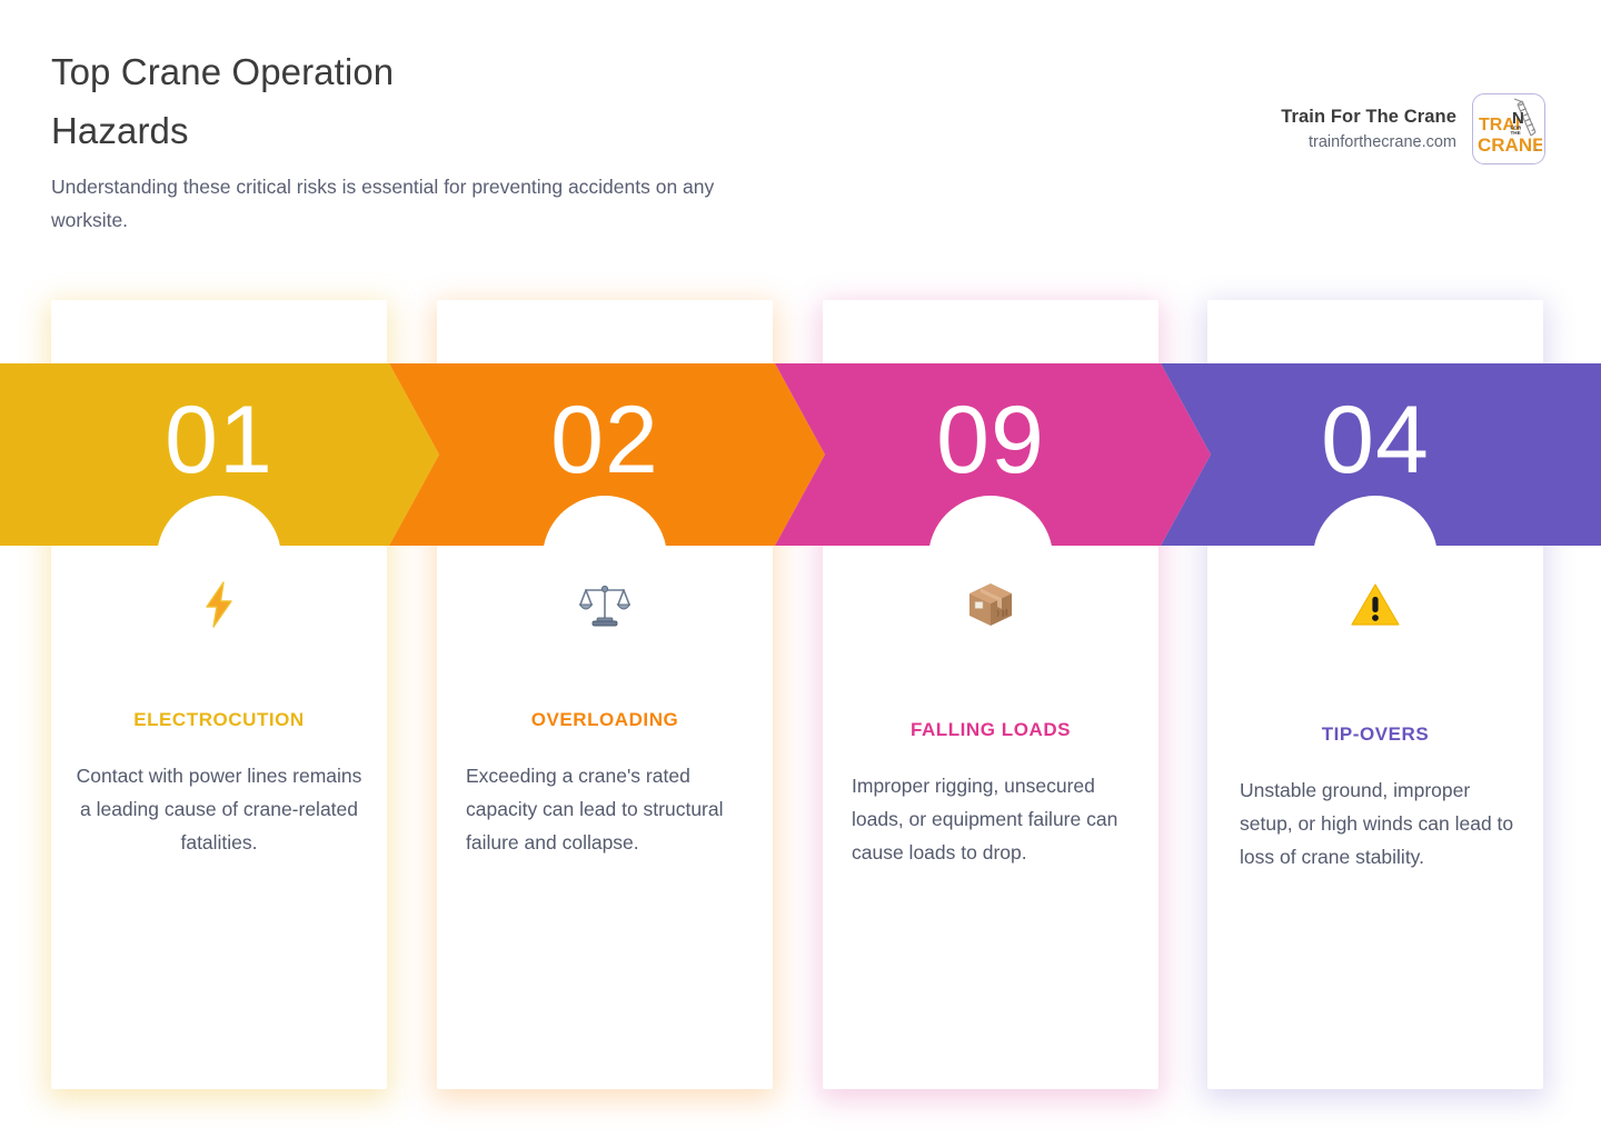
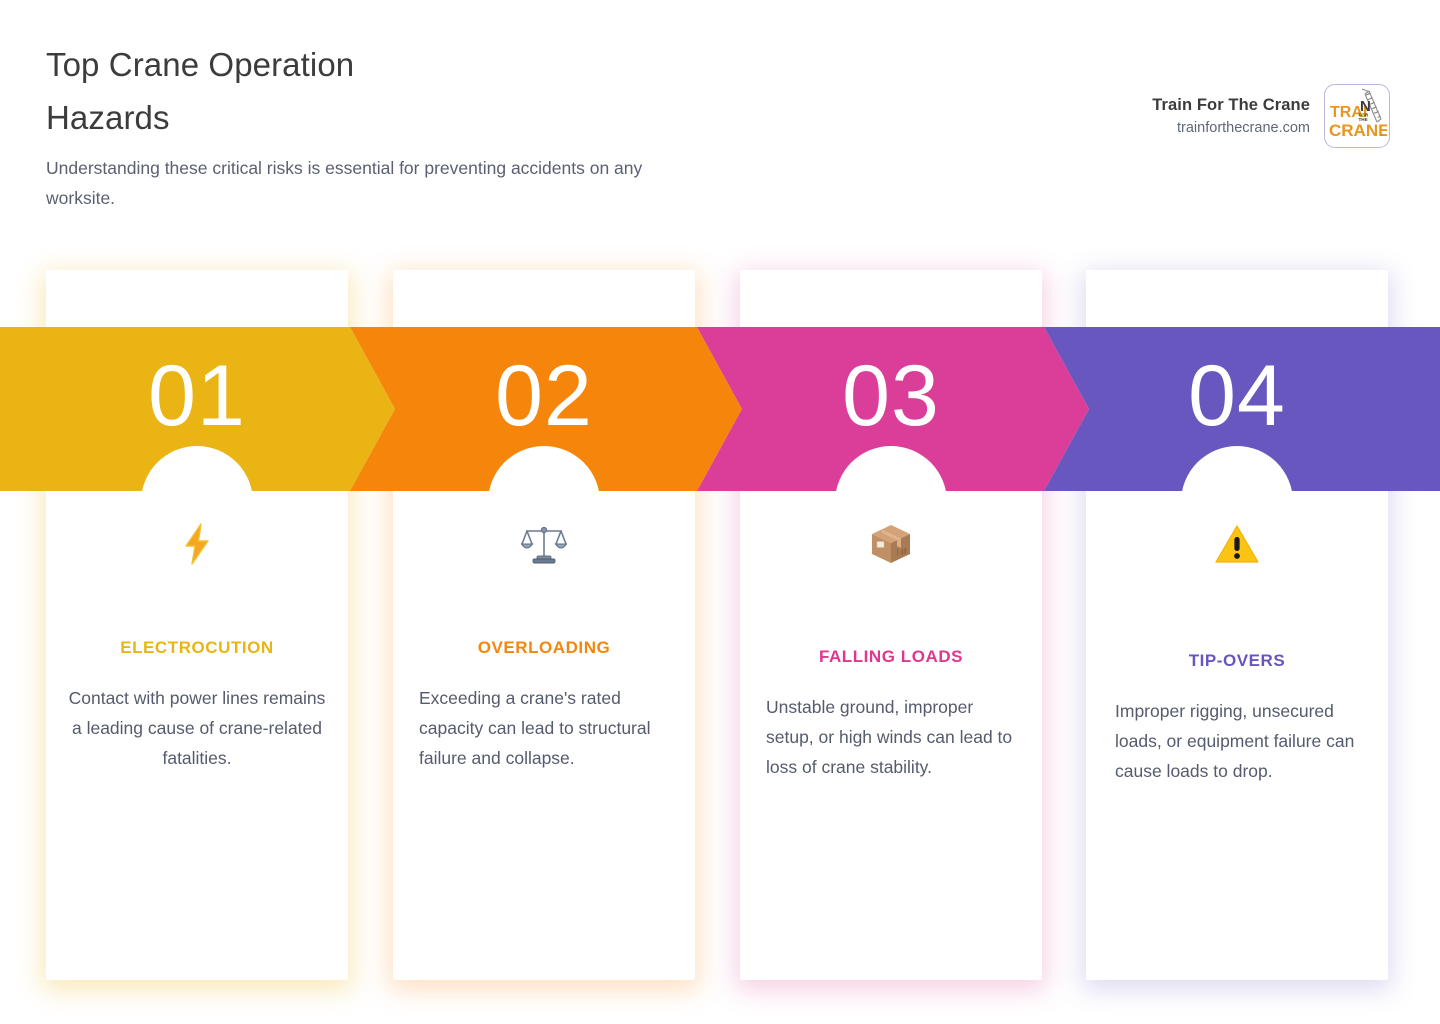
  Top Crane Operation
  Hazards
  Understanding these critical risks is essential for preventing accidents on any worksite.
  Train For The Crane
  trainforthecrane.com
  TRAI
  N
  CRANE
  ELECTROCUTION
  Contact with power lines remains a leading cause of crane-related fatalities.
  OVERLOADING
  Exceeding a crane's rated capacity can lead to structural failure and collapse.
  FALLING LOADS
- Improper rigging, unsecured loads, or equipment failure can cause loads to drop.
+ Unstable ground, improper setup, or high winds can lead to loss of crane stability.
  TIP-OVERS
- Unstable ground, improper setup, or high winds can lead to loss of crane stability.
+ Improper rigging, unsecured loads, or equipment failure can cause loads to drop.
  01
  02
- 09
+ 03
  04
